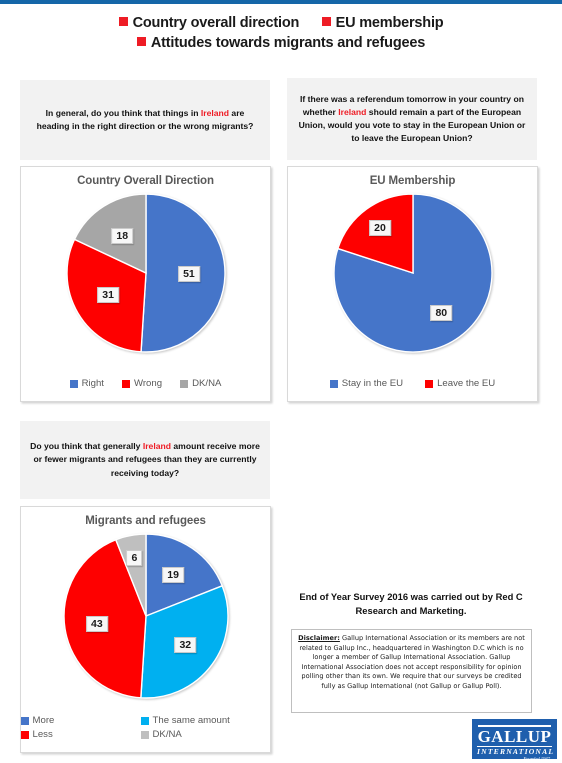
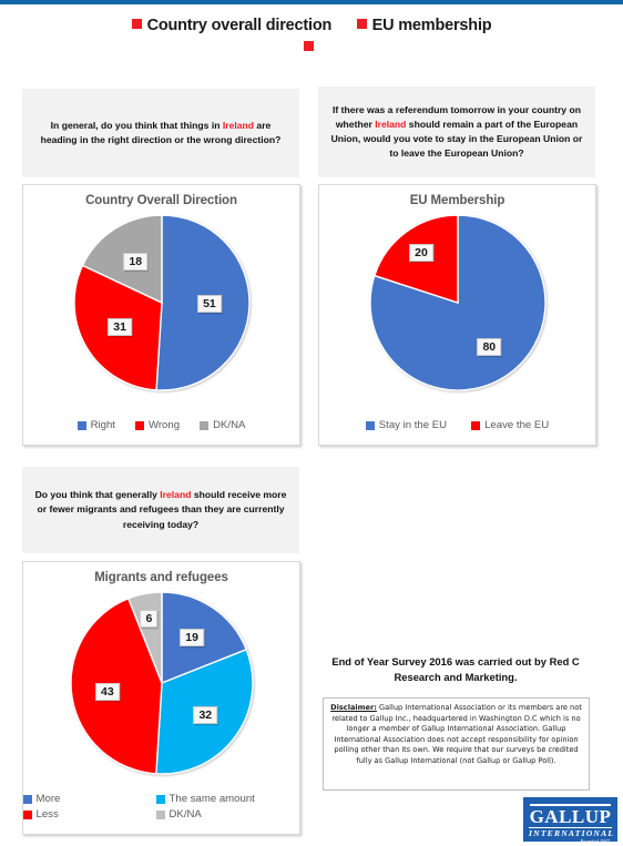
  Country overall direction EU membership
- Attitudes towards migrants and refugees
- In general, do you think that things in Ireland are heading in the right direction or the wrong migrants?
+ In general, do you think that things in Ireland are heading in the right direction or the wrong direction?
  If there was a referendum tomorrow in your country on whether Ireland should remain a part of the European Union, would you vote to stay in the European Union or to leave the European Union?
- Do you think that generally Ireland amount receive more or fewer migrants and refugees than they are currently receiving today?
+ Do you think that generally Ireland should receive more or fewer migrants and refugees than they are currently receiving today?
  Country Overall Direction
  51
  31
  18
  Right
  Wrong
  DK/NA
  EU Membership
  80
  20
  Stay in the EU
  Leave the EU
  Migrants and refugees
  19
  32
  43
  6
  More
  The same amount
  Less
  DK/NA
  End of Year Survey 2016 was carried out by Red C Research and Marketing.
  Disclaimer: Gallup International Association or its members are not related to Gallup Inc., headquartered in Washington D.C which is no longer a member of Gallup International Association. Gallup International Association does not accept responsibility for opinion polling other than its own. We require that our surveys be credited fully as Gallup International (not Gallup or Gallup Poll).
  GALLUP
  INTERNATIONAL
